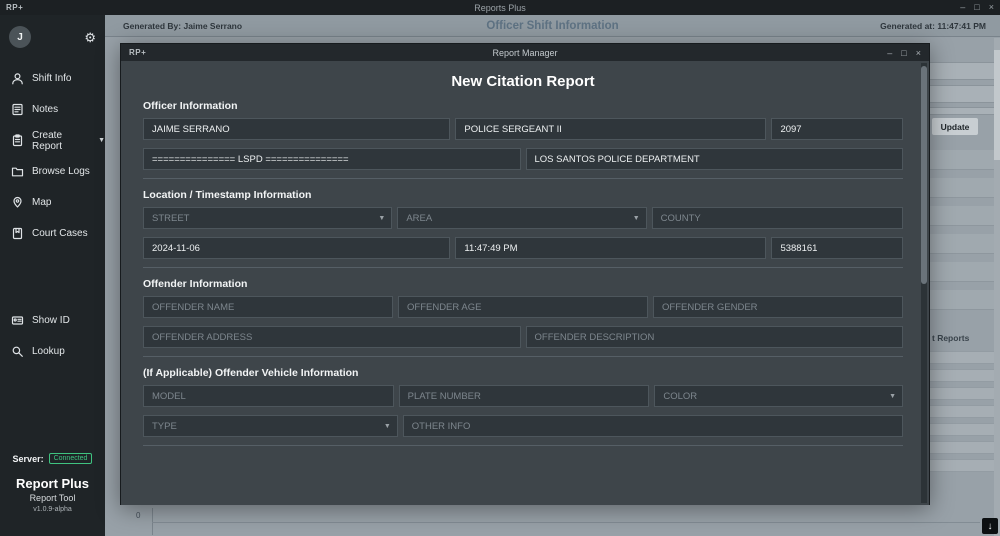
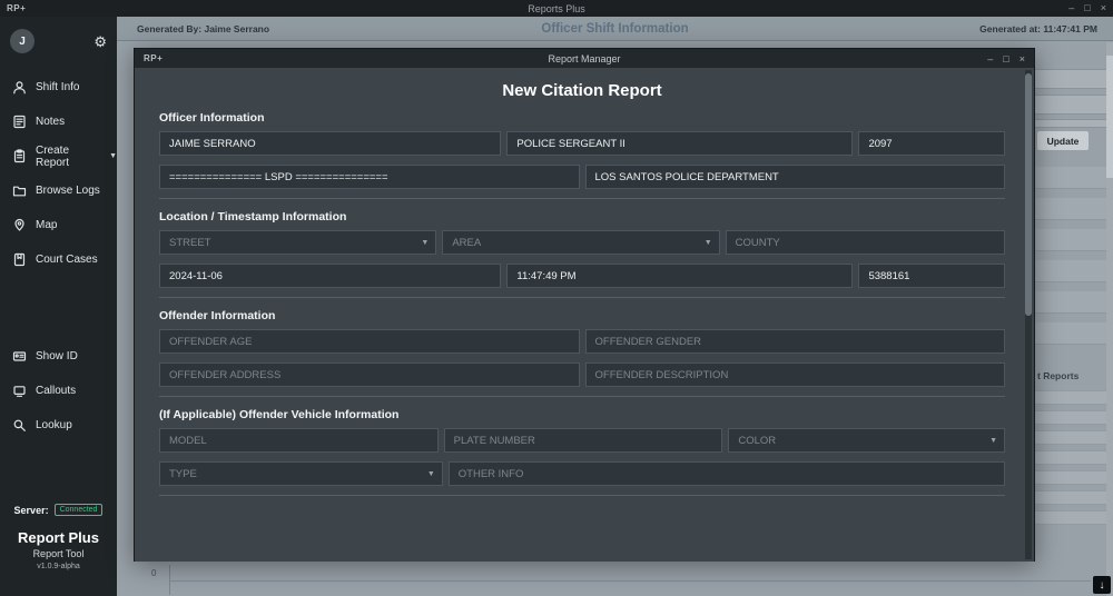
  RP+
  Reports Plus
  –
  □
  ×
  J
  ⚙
  Shift Info
  Notes
  Create Report
  Browse Logs
  Map
  Court Cases
  Show ID
+ Callouts
  Lookup
  Server:
  Report Plus
  Report Tool
  Generated By: Jaime Serrano
  Officer Shift Information
  Generated at: 11:47:41 PM
  Update
  t Reports
  0
  ↓
  RP+
  Report Manager
  –
  □
  ×
  New Citation Report
  Officer Information
  JAIME SERRANO
  POLICE SERGEANT II
  2097
  =============== LSPD ===============
  LOS SANTOS POLICE DEPARTMENT
  Location / Timestamp Information
  STREET
  AREA
  COUNTY
  2024-11-06
  11:47:49 PM
  5388161
  Offender Information
- OFFENDER NAME
  OFFENDER AGE
  OFFENDER GENDER
  OFFENDER ADDRESS
  OFFENDER DESCRIPTION
  (If Applicable) Offender Vehicle Information
  MODEL
  PLATE NUMBER
  COLOR
  TYPE
  OTHER INFO
